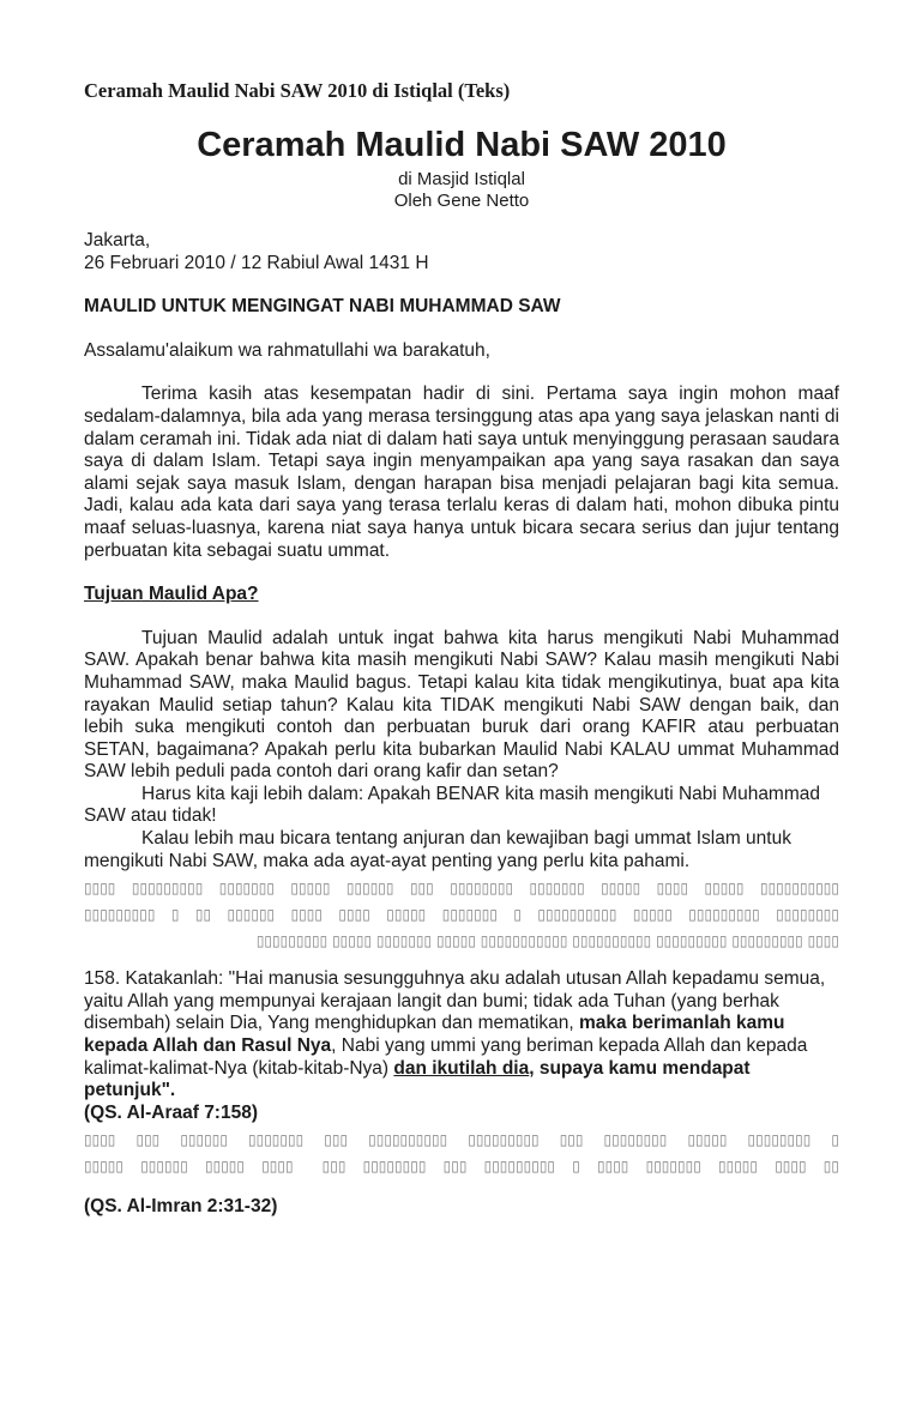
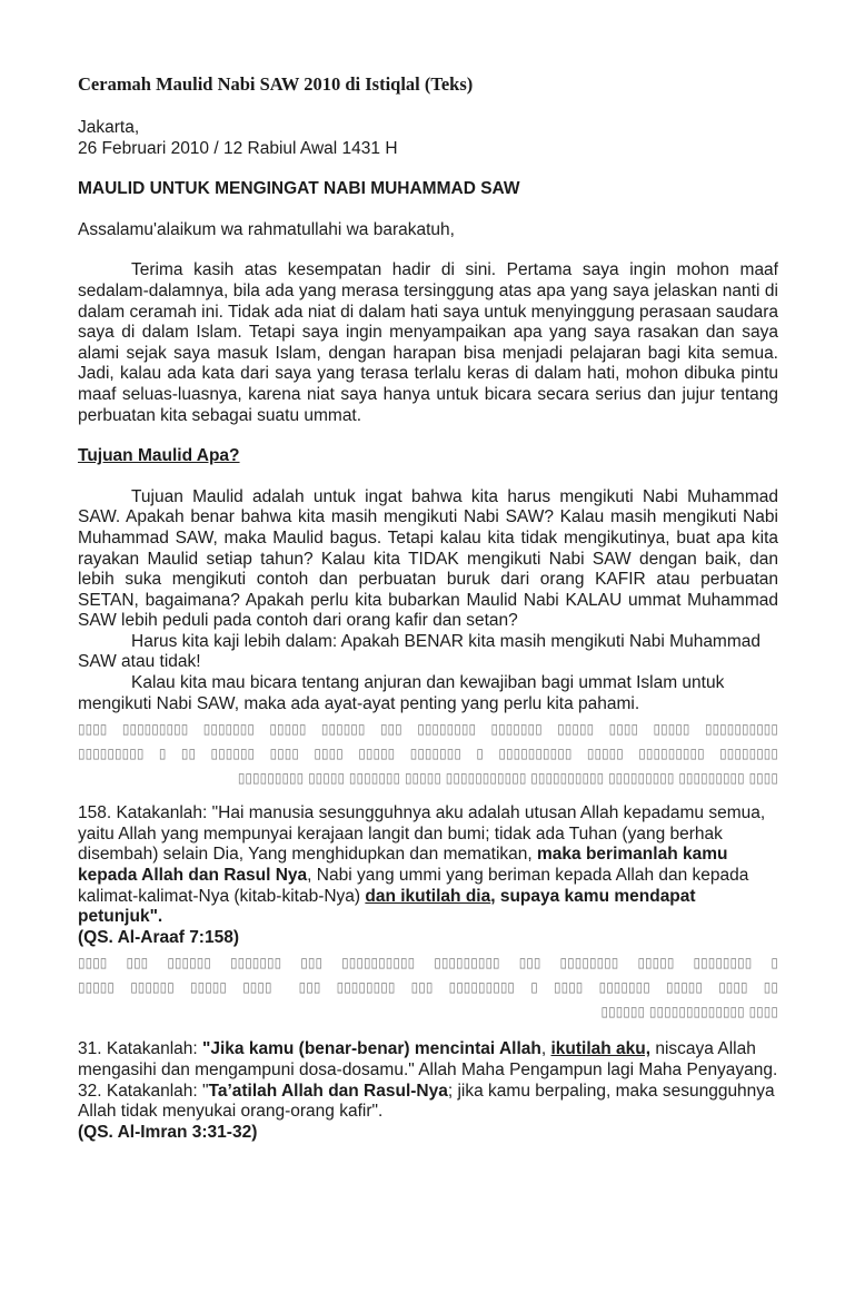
  Ceramah Maulid Nabi SAW 2010 di Istiqlal (Teks)
- Ceramah Maulid Nabi SAW 2010
- di Masjid Istiqlal
- Oleh Gene Netto
  Jakarta,
  26 Februari 2010 / 12 Rabiul Awal 1431 H
  MAULID UNTUK MENGINGAT NABI MUHAMMAD SAW
  Assalamu'alaikum wa rahmatullahi wa barakatuh,
  Terima kasih atas kesempatan hadir di sini. Pertama saya ingin mohon maaf sedalam-dalamnya, bila ada yang merasa tersinggung atas apa yang saya jelaskan nanti di dalam ceramah ini. Tidak ada niat di dalam hati saya untuk menyinggung perasaan saudara saya di dalam Islam. Tetapi saya ingin menyampaikan apa yang saya rasakan dan saya alami sejak saya masuk Islam, dengan harapan bisa menjadi pelajaran bagi kita semua. Jadi, kalau ada kata dari saya yang terasa terlalu keras di dalam hati, mohon dibuka pintu maaf seluas-luasnya, karena niat saya hanya untuk bicara secara serius dan jujur tentang perbuatan kita sebagai suatu ummat.
  Tujuan Maulid Apa?
  Tujuan Maulid adalah untuk ingat bahwa kita harus mengikuti Nabi Muhammad SAW. Apakah benar bahwa kita masih mengikuti Nabi SAW? Kalau masih mengikuti Nabi Muhammad SAW, maka Maulid bagus. Tetapi kalau kita tidak mengikutinya, buat apa kita rayakan Maulid setiap tahun? Kalau kita TIDAK mengikuti Nabi SAW dengan baik, dan lebih suka mengikuti contoh dan perbuatan buruk dari orang KAFIR atau perbuatan SETAN, bagaimana? Apakah perlu kita bubarkan Maulid Nabi KALAU ummat Muhammad SAW lebih peduli pada contoh dari orang kafir dan setan?
  Harus kita kaji lebih dalam: Apakah BENAR kita masih mengikuti Nabi Muhammad SAW atau tidak!
- Kalau lebih mau bicara tentang anjuran dan kewajiban bagi ummat Islam untuk mengikuti Nabi SAW, maka ada ayat-ayat penting yang perlu kita pahami.
+ Kalau kita mau bicara tentang anjuran dan kewajiban bagi ummat Islam untuk mengikuti Nabi SAW, maka ada ayat-ayat penting yang perlu kita pahami.
  ▯▯▯▯ ▯▯▯▯▯▯▯▯▯ ▯▯▯▯▯▯▯ ▯▯▯▯▯ ▯▯▯▯▯▯ ▯▯▯ ▯▯▯▯▯▯▯▯ ▯▯▯▯▯▯▯ ▯▯▯▯▯ ▯▯▯▯ ▯▯▯▯▯ ▯▯▯▯▯▯▯▯▯▯
  ▯▯▯▯▯▯▯▯▯ ▯ ▯▯ ▯▯▯▯▯▯ ▯▯▯▯ ▯▯▯▯ ▯▯▯▯▯ ▯▯▯▯▯▯▯ ▯ ▯▯▯▯▯▯▯▯▯▯ ▯▯▯▯▯ ▯▯▯▯▯▯▯▯▯ ▯▯▯▯▯▯▯▯
  ▯▯▯▯▯▯▯▯▯ ▯▯▯▯▯ ▯▯▯▯▯▯▯ ▯▯▯▯▯ ▯▯▯▯▯▯▯▯▯▯▯ ▯▯▯▯▯▯▯▯▯▯ ▯▯▯▯▯▯▯▯▯ ▯▯▯▯▯▯▯▯▯ ▯▯▯▯
  158. Katakanlah: "Hai manusia sesungguhnya aku adalah utusan Allah kepadamu semua, yaitu Allah yang mempunyai kerajaan langit dan bumi; tidak ada Tuhan (yang berhak disembah) selain Dia, Yang menghidupkan dan mematikan, maka berimanlah kamu kepada Allah dan Rasul Nya, Nabi yang ummi yang beriman kepada Allah dan kepada kalimat-kalimat-Nya (kitab-kitab-Nya) dan ikutilah dia, supaya kamu mendapat petunjuk".
  (QS. Al-Araaf 7:158)
  ▯▯▯▯ ▯▯▯ ▯▯▯▯▯▯ ▯▯▯▯▯▯▯ ▯▯▯ ▯▯▯▯▯▯▯▯▯▯ ▯▯▯▯▯▯▯▯▯ ▯▯▯ ▯▯▯▯▯▯▯▯ ▯▯▯▯▯ ▯▯▯▯▯▯▯▯ ▯
  ▯▯▯▯▯ ▯▯▯▯▯▯ ▯▯▯▯▯ ▯▯▯▯ ▯▯▯ ▯▯▯▯▯▯▯▯ ▯▯▯ ▯▯▯▯▯▯▯▯▯ ▯ ▯▯▯▯ ▯▯▯▯▯▯▯ ▯▯▯▯▯ ▯▯▯▯ ▯▯
+ ▯▯▯▯▯▯ ▯▯▯▯▯▯▯▯▯▯▯▯▯ ▯▯▯▯
+ 31. Katakanlah: "Jika kamu (benar-benar) mencintai Allah, ikutilah aku, niscaya Allah mengasihi dan mengampuni dosa-dosamu." Allah Maha Pengampun lagi Maha Penyayang.
+ 32. Katakanlah: "Ta’atilah Allah dan Rasul-Nya; jika kamu berpaling, maka sesungguhnya Allah tidak menyukai orang-orang kafir".
- (QS. Al-Imran 2:31-32)
+ (QS. Al-Imran 3:31-32)
